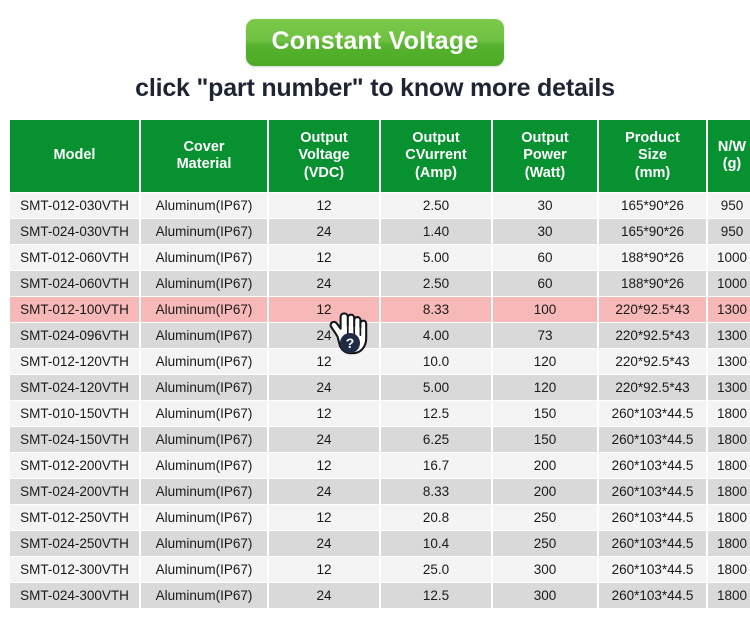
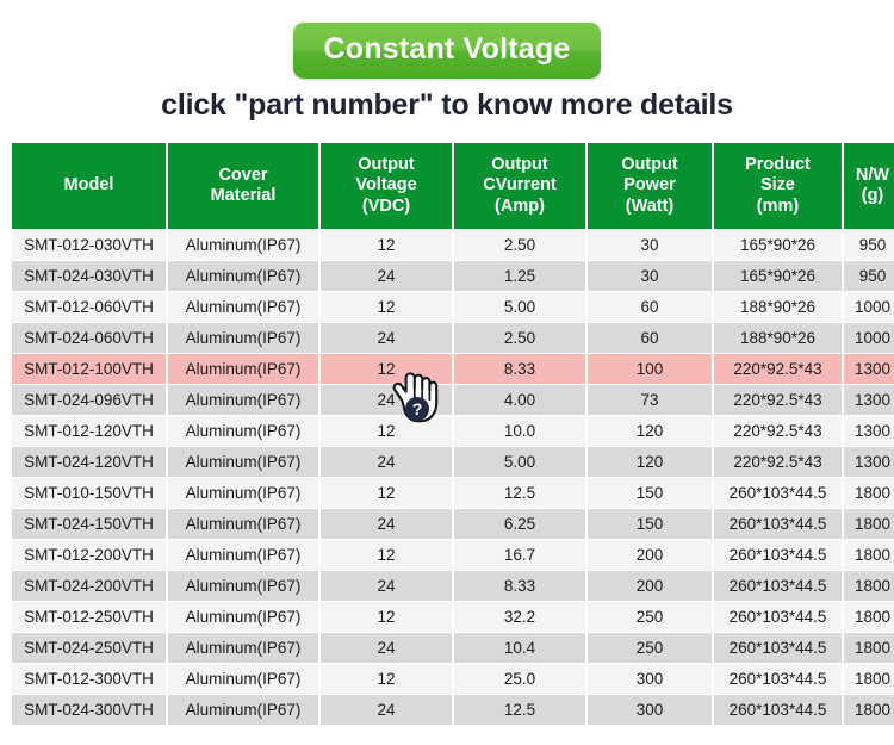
  Constant Voltage
  click "part number" to know more details
  Model	CoverMaterial	OutputVoltage(VDC)	OutputCVurrent(Amp)	OutputPower(Watt)	ProductSize(mm)	N/W(g)
  SMT-012-030VTH	Aluminum(IP67)	12	2.50	30	165*90*26	950
- SMT-024-030VTH	Aluminum(IP67)	24	1.40	30	165*90*26	950
+ SMT-024-030VTH	Aluminum(IP67)	24	1.25	30	165*90*26	950
  SMT-012-060VTH	Aluminum(IP67)	12	5.00	60	188*90*26	1000
  SMT-024-060VTH	Aluminum(IP67)	24	2.50	60	188*90*26	1000
  SMT-012-100VTH	Aluminum(IP67)	12	8.33	100	220*92.5*43	1300
  SMT-024-096VTH	Aluminum(IP67)	24	4.00	73	220*92.5*43	1300
  SMT-012-120VTH	Aluminum(IP67)	12	10.0	120	220*92.5*43	1300
  SMT-024-120VTH	Aluminum(IP67)	24	5.00	120	220*92.5*43	1300
  SMT-010-150VTH	Aluminum(IP67)	12	12.5	150	260*103*44.5	1800
  SMT-024-150VTH	Aluminum(IP67)	24	6.25	150	260*103*44.5	1800
  SMT-012-200VTH	Aluminum(IP67)	12	16.7	200	260*103*44.5	1800
  SMT-024-200VTH	Aluminum(IP67)	24	8.33	200	260*103*44.5	1800
- SMT-012-250VTH	Aluminum(IP67)	12	20.8	250	260*103*44.5	1800
+ SMT-012-250VTH	Aluminum(IP67)	12	32.2	250	260*103*44.5	1800
  SMT-024-250VTH	Aluminum(IP67)	24	10.4	250	260*103*44.5	1800
  SMT-012-300VTH	Aluminum(IP67)	12	25.0	300	260*103*44.5	1800
  SMT-024-300VTH	Aluminum(IP67)	24	12.5	300	260*103*44.5	1800
  ?
